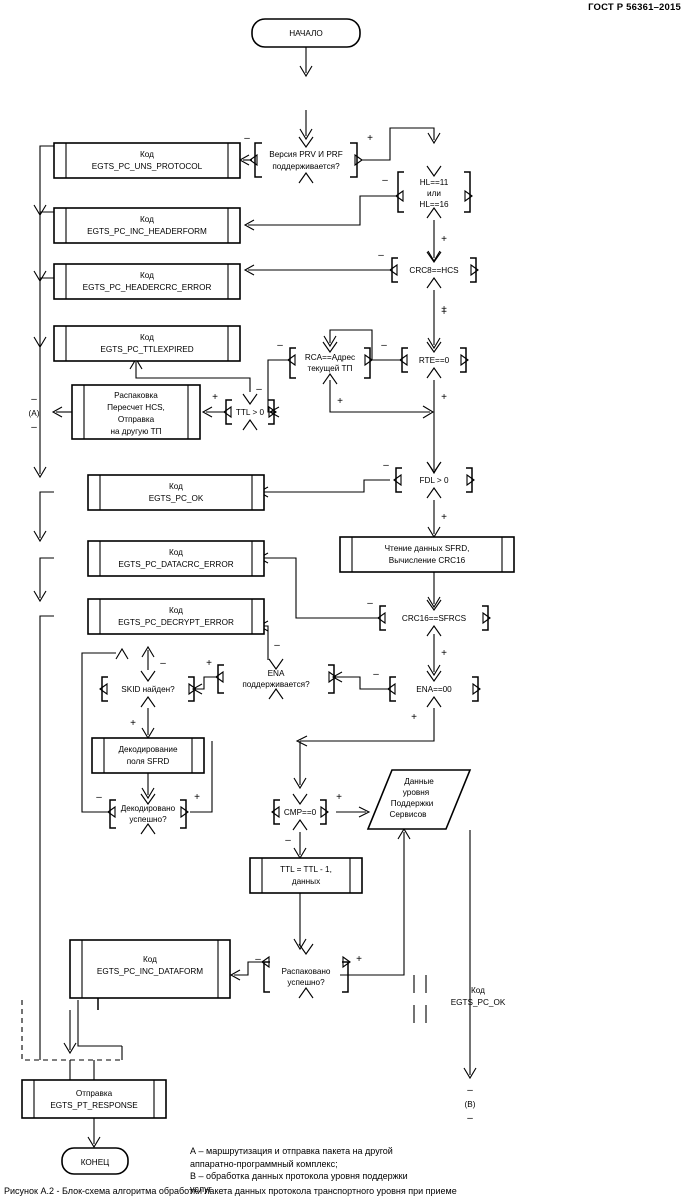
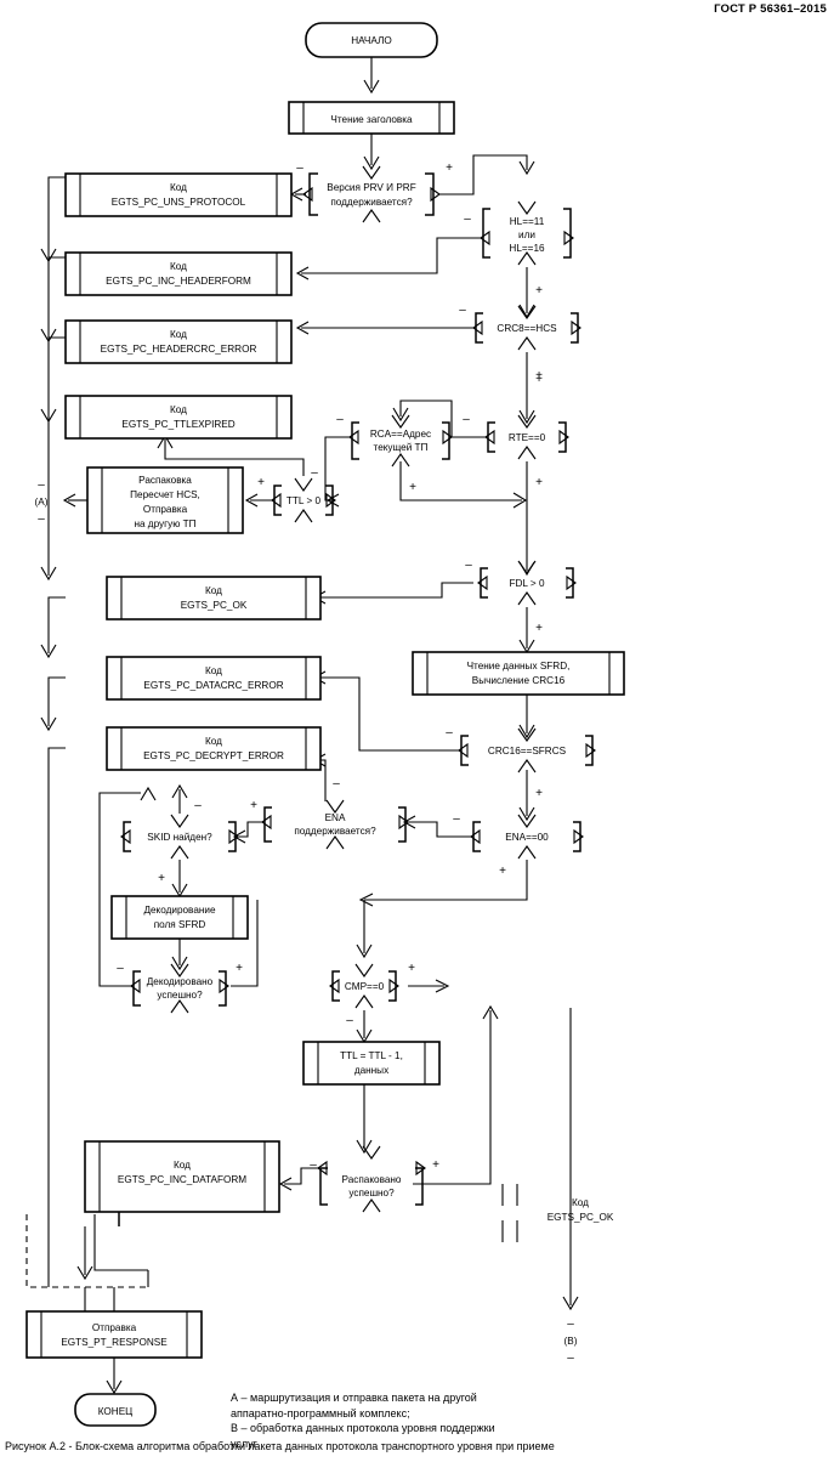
  ГОСТ Р 56361–2015
  НАЧАЛО
+ Чтение заголовка
  Версия PRV И PRF
  поддерживается?
  –
  +
  Код
  EGTS_PC_UNS_PROTOCOL
  HL==11
  или
  HL==16
  –
  +
  Код
  EGTS_PC_INC_HEADERFORM
  CRC8==HCS
  –
  +
  Код
  EGTS_PC_HEADERCRC_ERROR
  Код
  EGTS_PC_TTLEXPIRED
  RTE==0
  –
  +
  RCA==Адрес
  текущей ТП
  –
  +
  TTL > 0
  +
  –
  Распаковка
  Пересчет HCS,
  Отправка
  на другую ТП
  –
  (А)
  –
  FDL > 0
  –
  +
  Код
  EGTS_PC_OK
  Чтение данных SFRD,
  Вычисление CRC16
  Код
  EGTS_PC_DATACRC_ERROR
  CRC16==SFRCS
  –
  +
  Код
  EGTS_PC_DECRYPT_ERROR
  –
  ENA==00
  –
  +
  ENA
  поддерживается?
  +
  SKID найден?
  –
  +
  Декодирование
  поля SFRD
  Декодировано
  успешно?
  –
  +
  CMP==0
  +
  –
- Данные
- уровня
- Поддержки
- Сервисов
  TTL = TTL - 1,
  данных
  Распаковано
  успешно?
  –
  +
  Код
  EGTS_PC_INC_DATAFORM
  Код
  EGTS_PC_OK
  –
  (В)
  –
  Отправка
  EGTS_PT_RESPONSE
  КОНЕЦ
  А – маршрутизация и отправка пакета на другой
  аппаратно-программный комплекс;
  В – обработка данных протокола уровня поддержки
  услуг
  Рисунок А.2 - Блок-схема алгоритма обработки пакета данных протокола транспортного уровня при приеме
